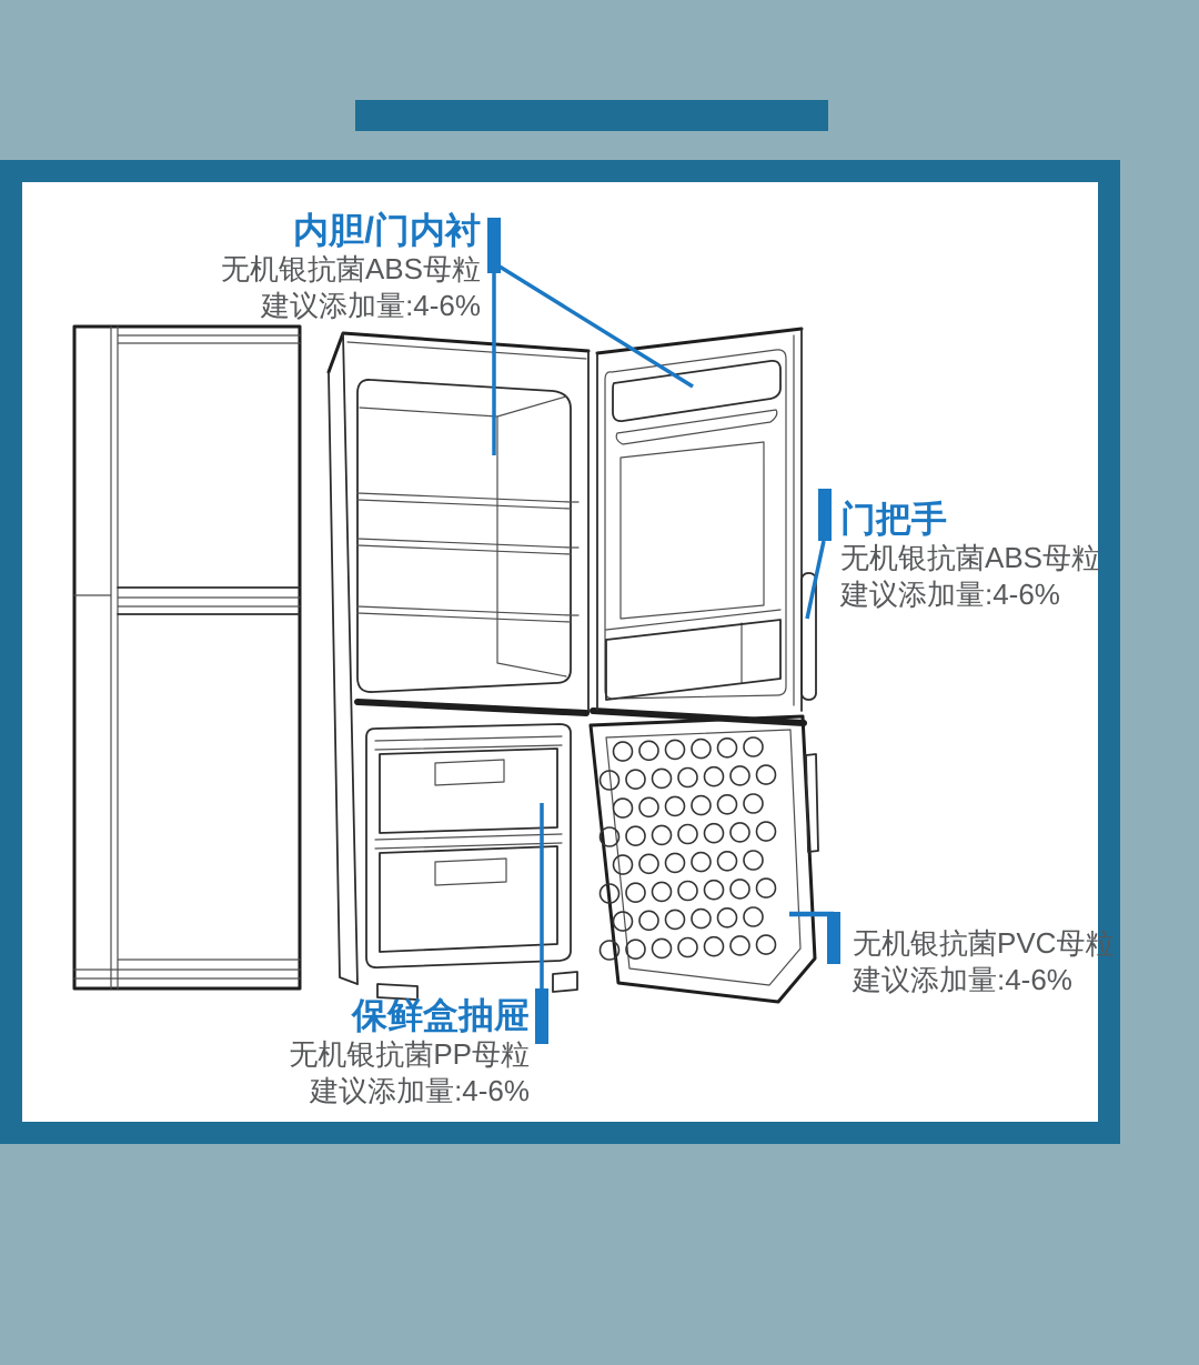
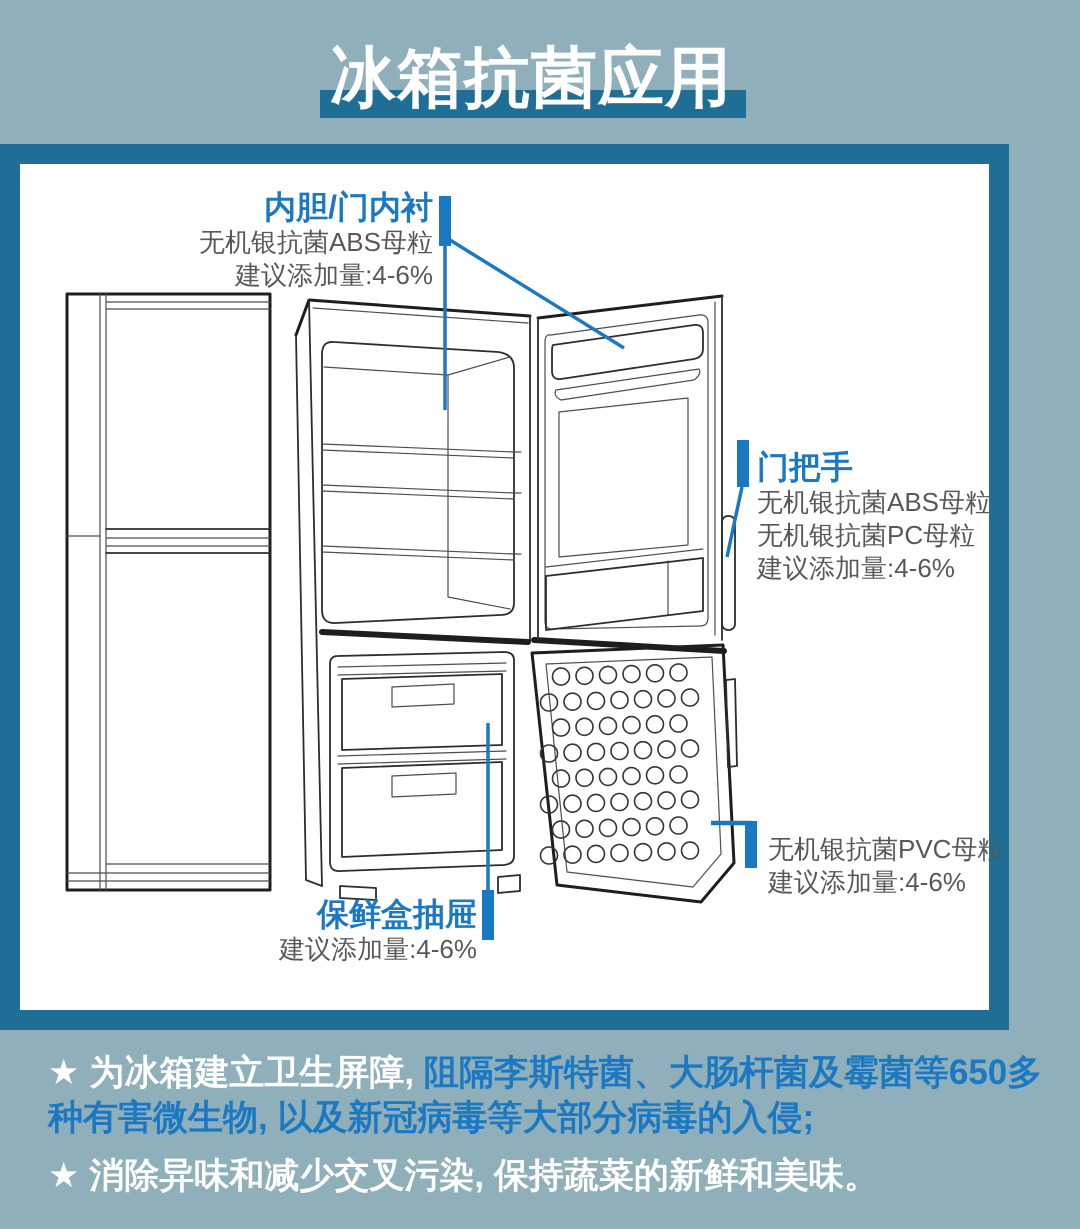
+ 冰箱抗菌应用
  内胆/门内衬
  无机银抗菌ABS母粒
  建议添加量:4-6%
  门把手
  无机银抗菌ABS母粒
+ 无机银抗菌PC母粒
  建议添加量:4-6%
  无机银抗菌PVC母粒
  建议添加量:4-6%
  保鲜盒抽屉
- 无机银抗菌PP母粒
  建议添加量:4-6%
+ ★ 为冰箱建立卫生屏障, 阻隔李斯特菌、大肠杆菌及霉菌等650多
+ 种有害微生物, 以及新冠病毒等大部分病毒的入侵;
+ ★ 消除异味和减少交叉污染, 保持蔬菜的新鲜和美味。
